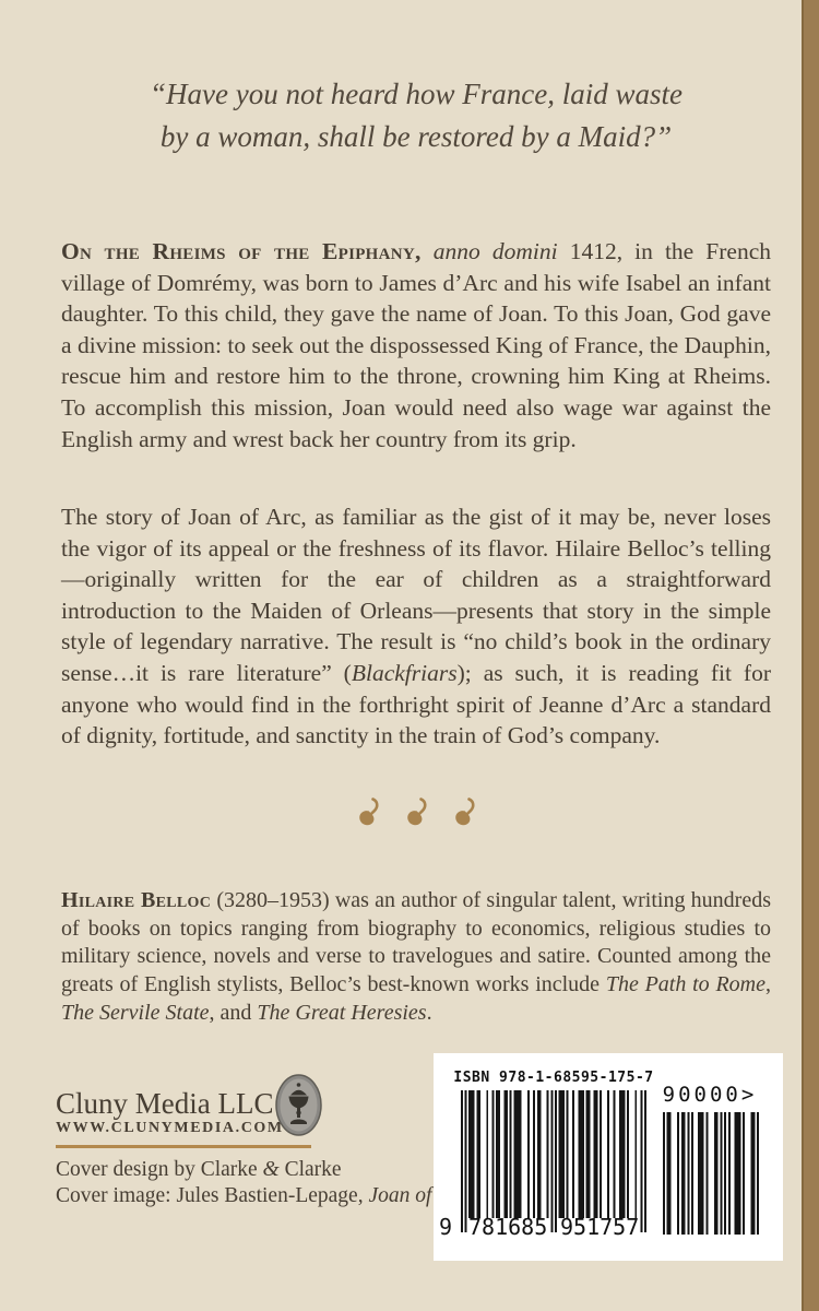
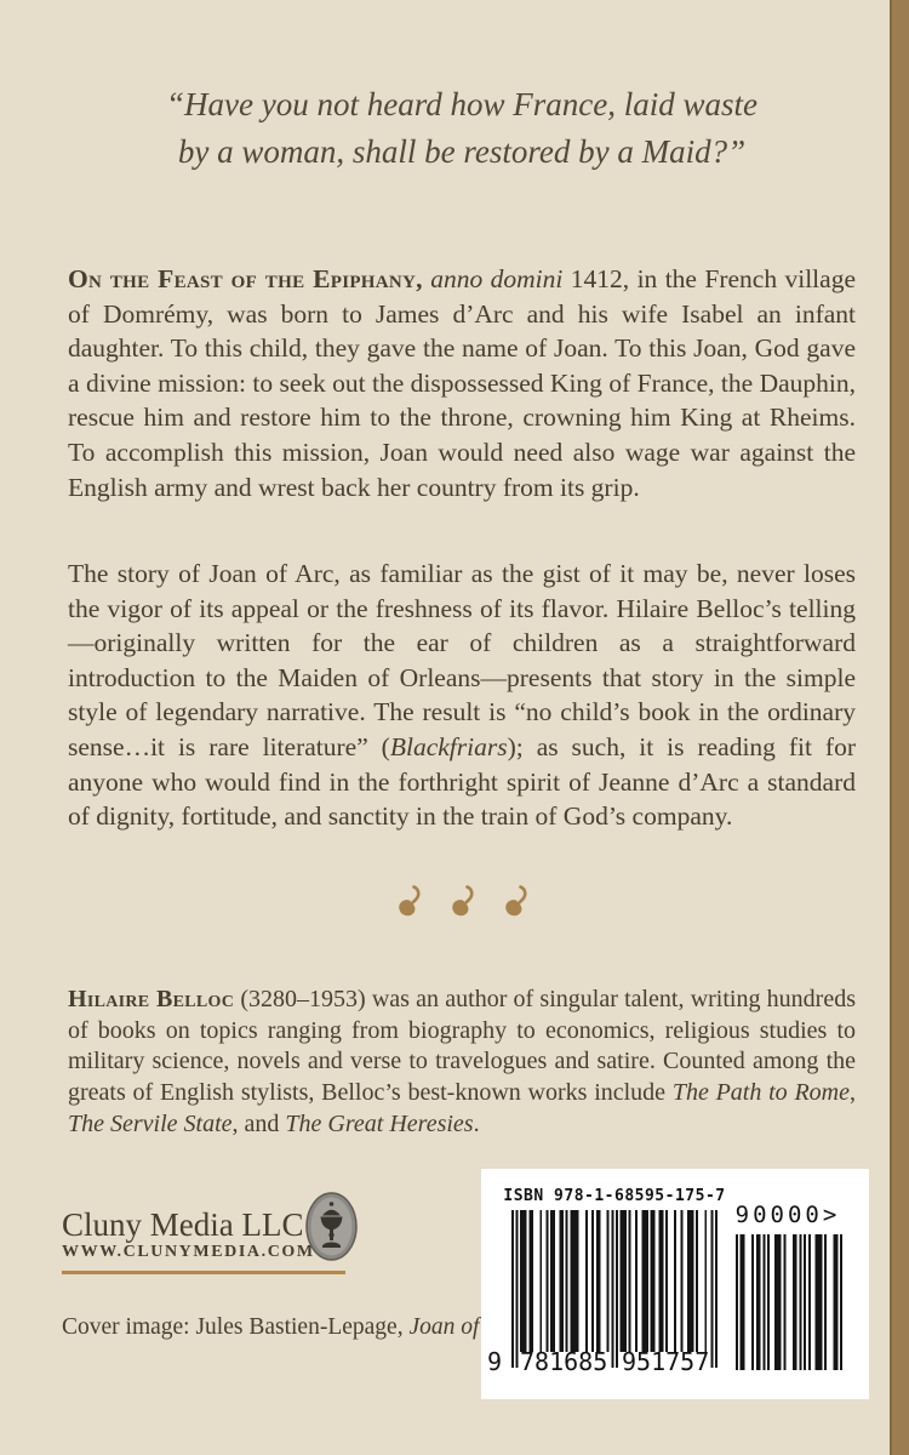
  “Have you not heard how France, laid waste
  by a woman, shall be restored by a Maid?”
- On the Rheims of the Epiphany, anno domini 1412, in the French village of Domrémy, was born to James d’Arc and his wife Isabel an infant daughter. To this child, they gave the name of Joan. To this Joan, God gave a divine mission: to seek out the dispossessed King of France, the Dauphin, rescue him and restore him to the throne, crowning him King at Rheims. To accomplish this mission, Joan would need also wage war against the English army and wrest back her country from its grip.
+ On the Feast of the Epiphany, anno domini 1412, in the French village of Domrémy, was born to James d’Arc and his wife Isabel an infant daughter. To this child, they gave the name of Joan. To this Joan, God gave a divine mission: to seek out the dispossessed King of France, the Dauphin, rescue him and restore him to the throne, crowning him King at Rheims. To accomplish this mission, Joan would need also wage war against the English army and wrest back her country from its grip.
  The story of Joan of Arc, as familiar as the gist of it may be, never loses the vigor of its appeal or the freshness of its flavor. Hilaire Belloc’s telling—originally written for the ear of children as a straightforward introduction to the Maiden of Orleans—presents that story in the simple style of legendary narrative. The result is “no child’s book in the ordinary sense…it is rare literature” (Blackfriars); as such, it is reading fit for anyone who would find in the forthright spirit of Jeanne d’Arc a standard of dignity, fortitude, and sanctity in the train of God’s company.
  Hilaire Belloc (3280–1953) was an author of singular talent, writing hundreds of books on topics ranging from biography to economics, religious studies to military science, novels and verse to travelogues and satire. Counted among the greats of English stylists, Belloc’s best-known works include The Path to Rome, The Servile State, and The Great Heresies.
  Cluny Media LLC
  WWW.CLUNYMEDIA.COM
- Cover design by Clarke & Clarke
  Cover image: Jules Bastien-Lepage, Joan of
  ISBN 978-1-68595-175-7
  9
  781685
  951757
  90000>
